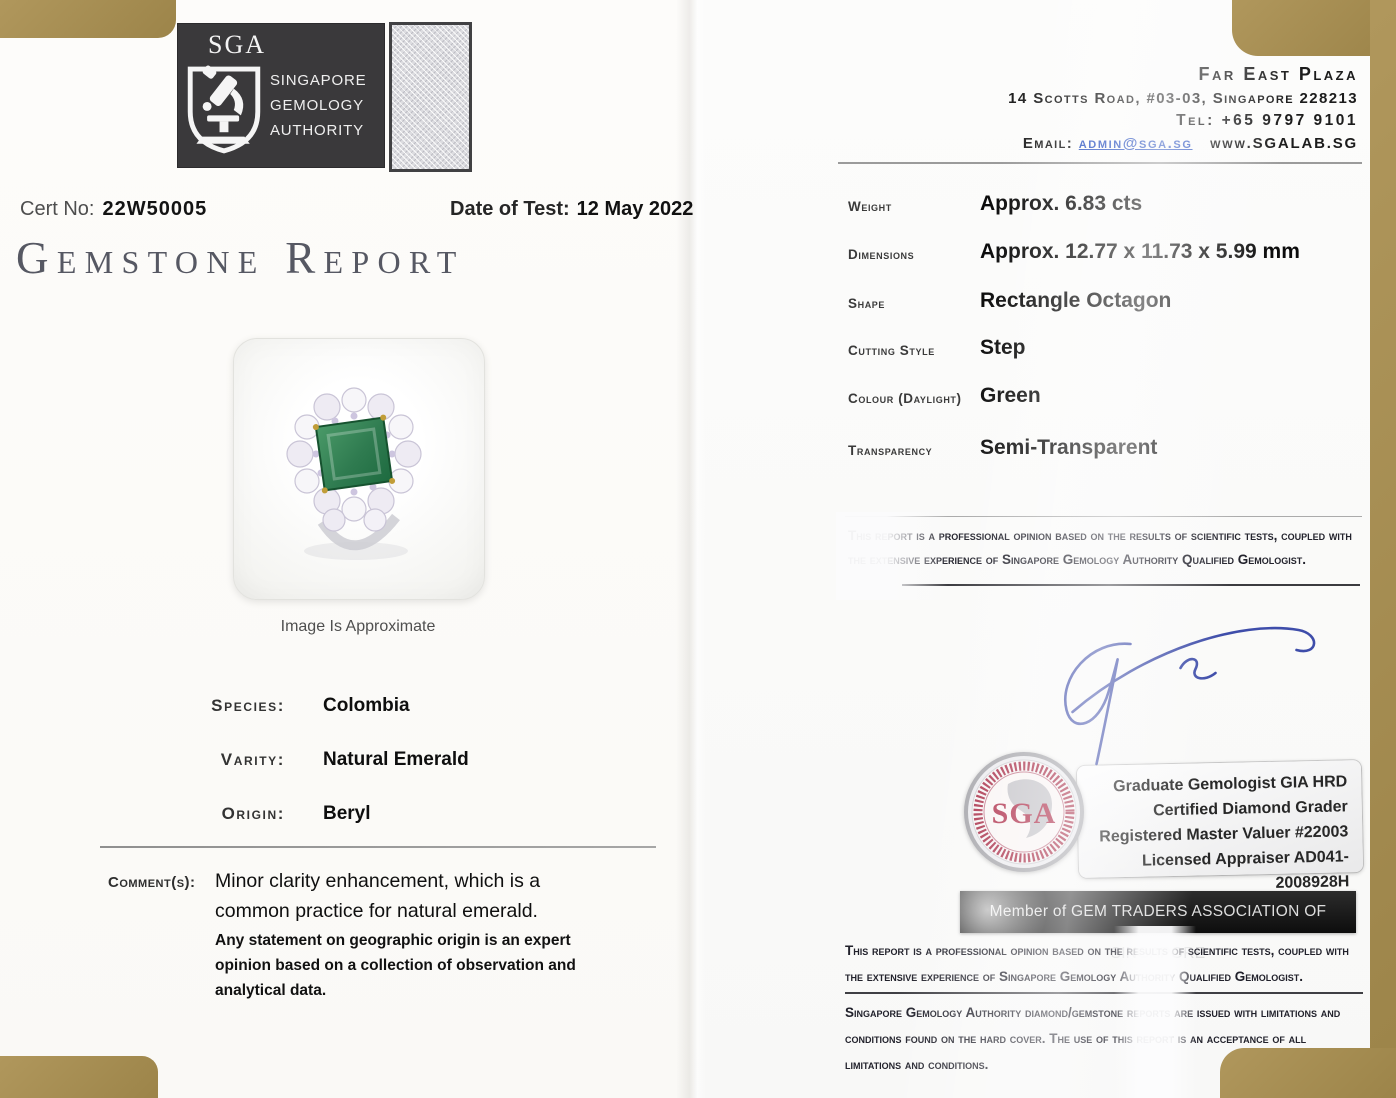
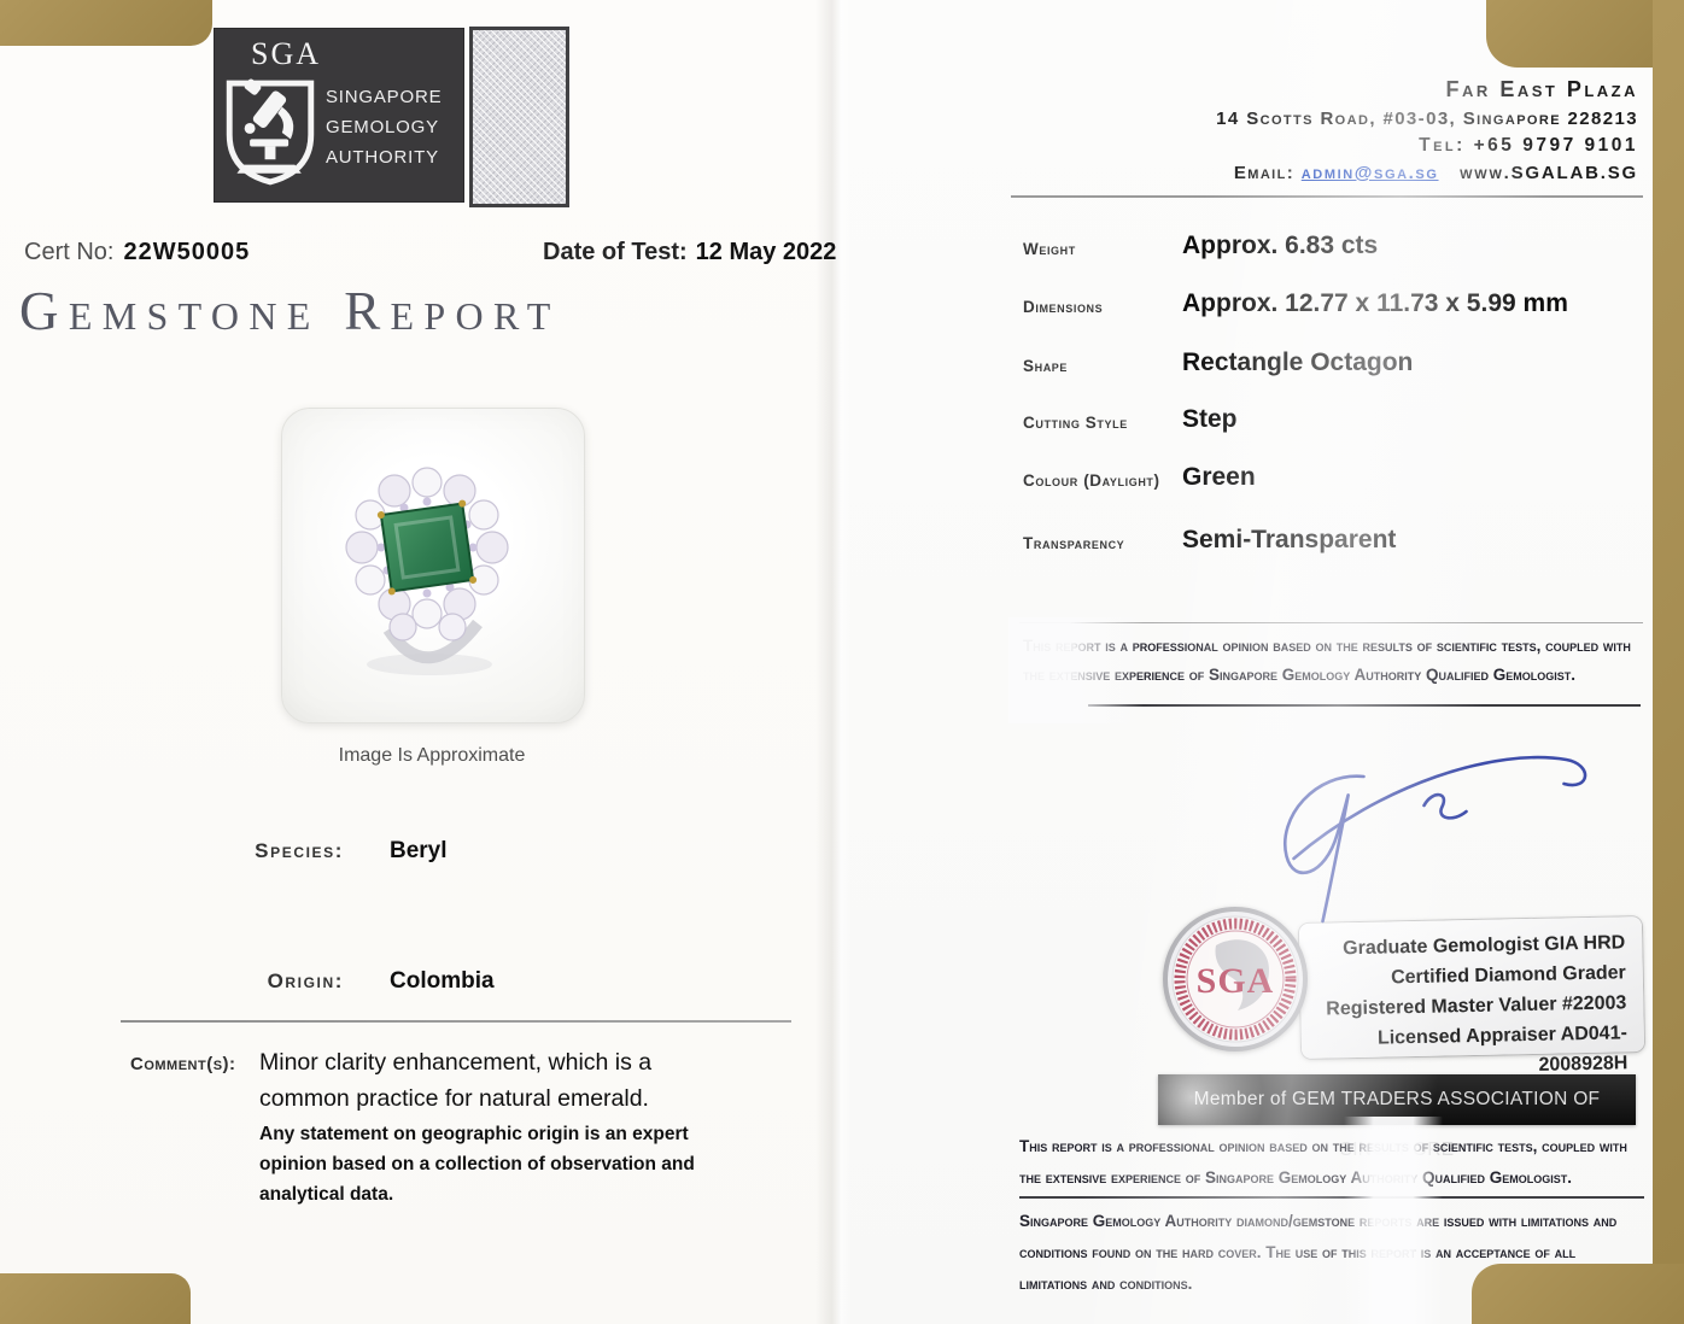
  SGA
  SINGAPORE
  GEMOLOGY
  AUTHORITY
  Cert No: 22W50005
  Date of Test: 12 May 2022
  Gemstone Report
  Image Is Approximate
- Species: Colombia
+ Species: Beryl
- Varity: Natural Emerald
- Origin: Beryl
+ Origin: Colombia
  Comment(s):
  Minor clarity enhancement, which is a common practice for natural emerald.
  Any statement on geographic origin is an expert opinion based on a collection of observation and analytical data.
